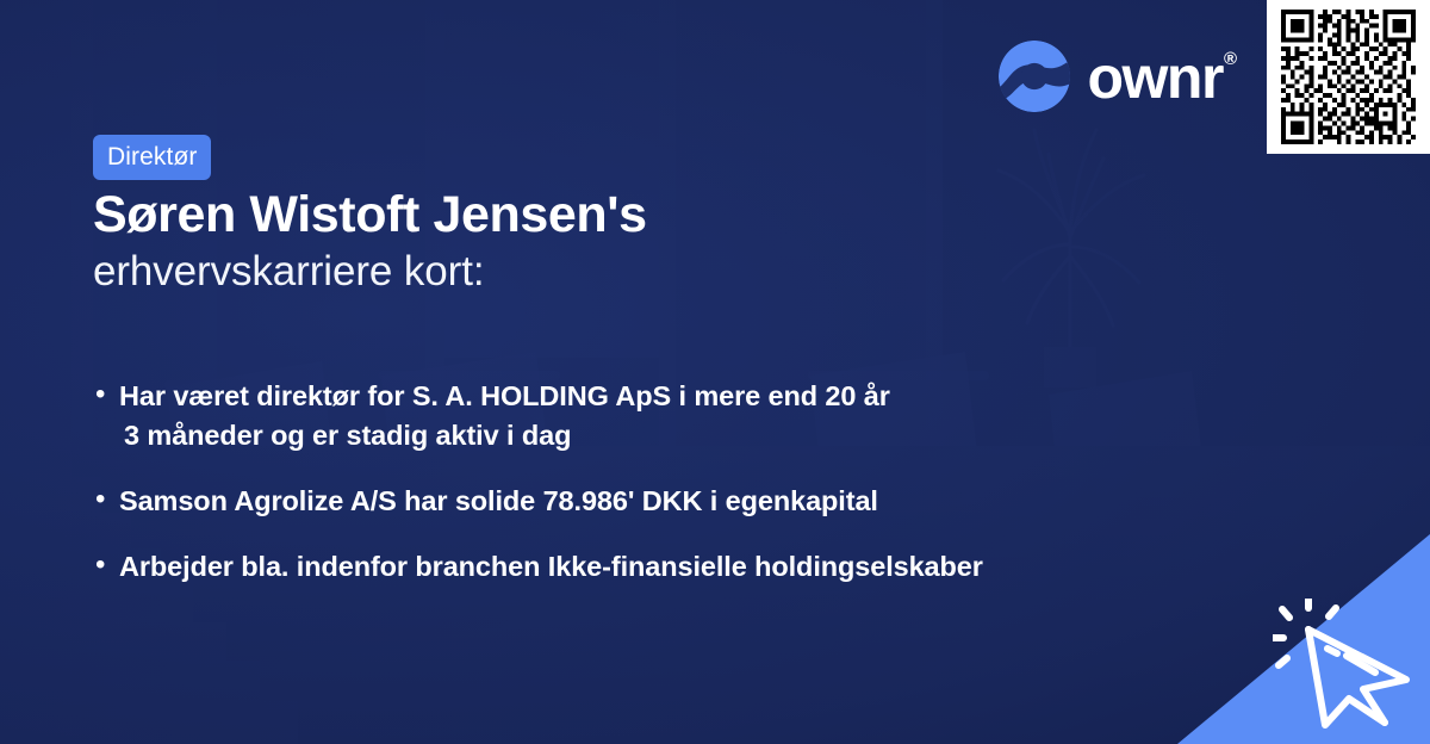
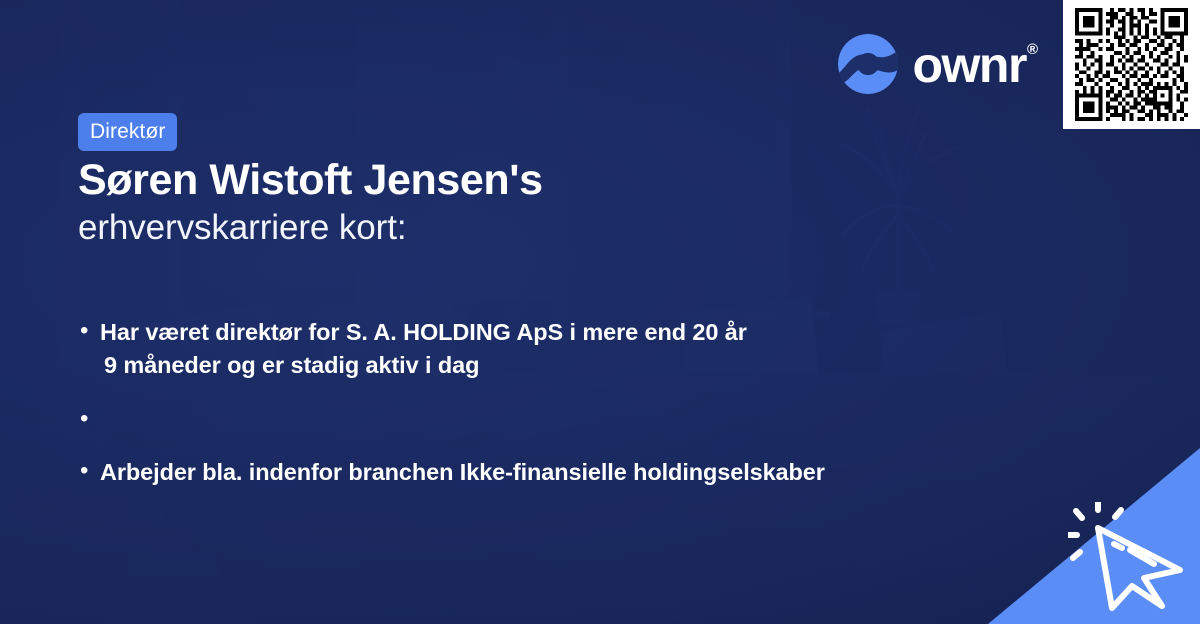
  Direktør
  Søren Wistoft Jensen's
  erhvervskarriere kort:
  •
  Har været direktør for S. A. HOLDING ApS i mere end 20 år
- 3 måneder og er stadig aktiv i dag
+ 9 måneder og er stadig aktiv i dag
  •
- Samson Agrolize A/S har solide 78.986' DKK i egenkapital
  •
  Arbejder bla. indenfor branchen Ikke-finansielle holdingselskaber
  ownr®
